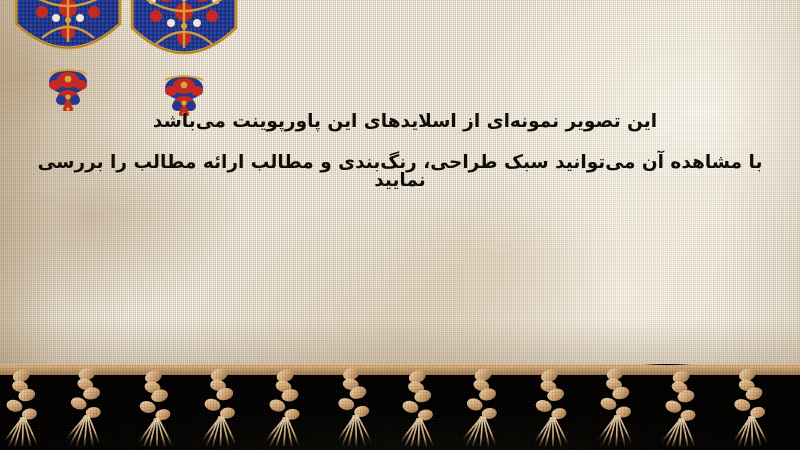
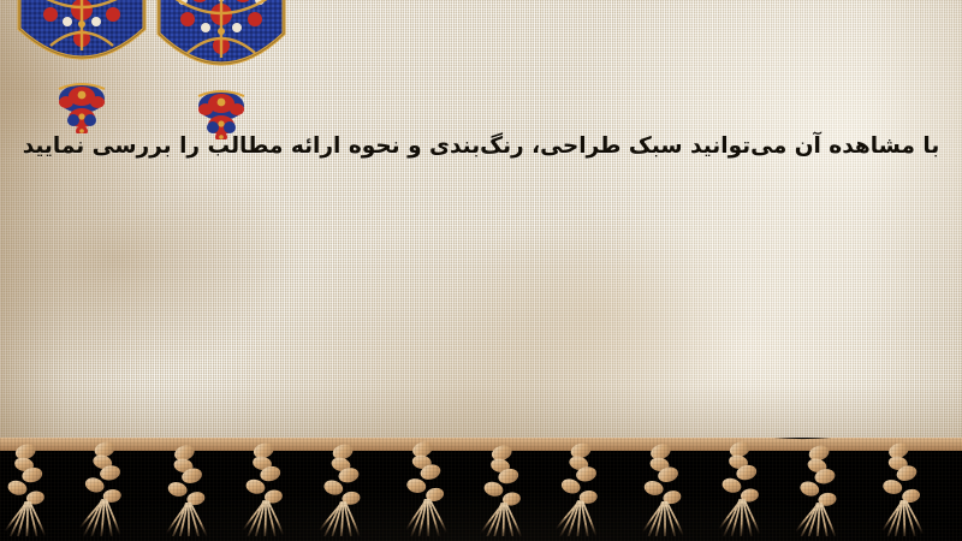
- این تصویر نمونه‌ای از اسلایدهای این پاورپوینت می‌باشد
- با مشاهده آن می‌توانید سبک طراحی، رنگ‌بندی و مطالب ارائه مطالب را بررسی نمایید
+ با مشاهده آن می‌توانید سبک طراحی، رنگ‌بندی و نحوه ارائه مطالب را بررسی نمایید
